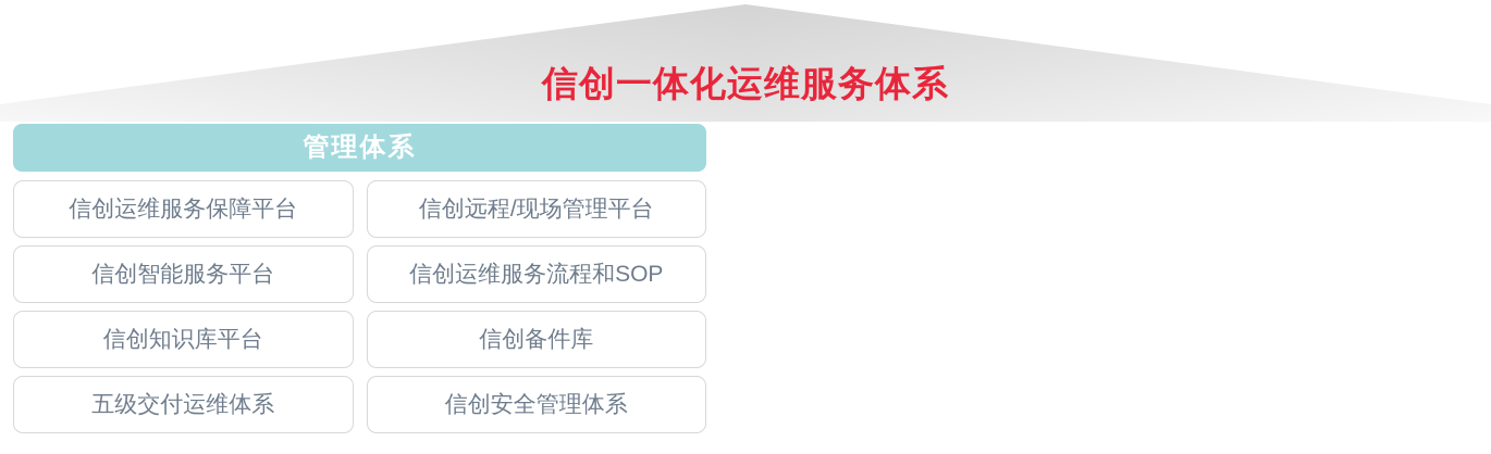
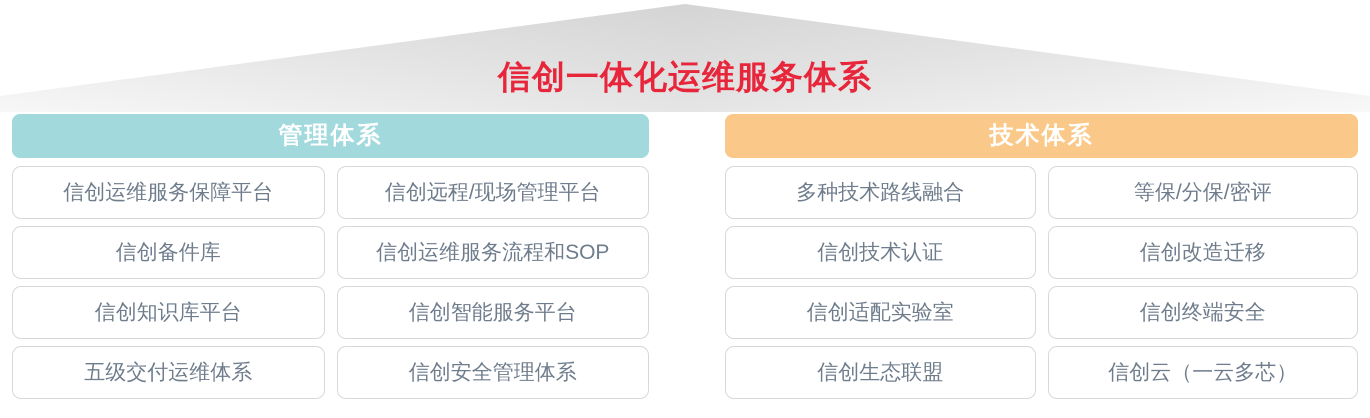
  信创一体化运维服务体系
  管理体系
  信创运维服务保障平台
  信创远程/现场管理平台
- 信创智能服务平台
+ 信创备件库
  信创运维服务流程和SOP
  信创知识库平台
- 信创备件库
+ 信创智能服务平台
  五级交付运维体系
  信创安全管理体系
+ 技术体系
+ 多种技术路线融合
+ 等保/分保/密评
+ 信创技术认证
+ 信创改造迁移
+ 信创适配实验室
+ 信创终端安全
+ 信创生态联盟
+ 信创云（一云多芯）
